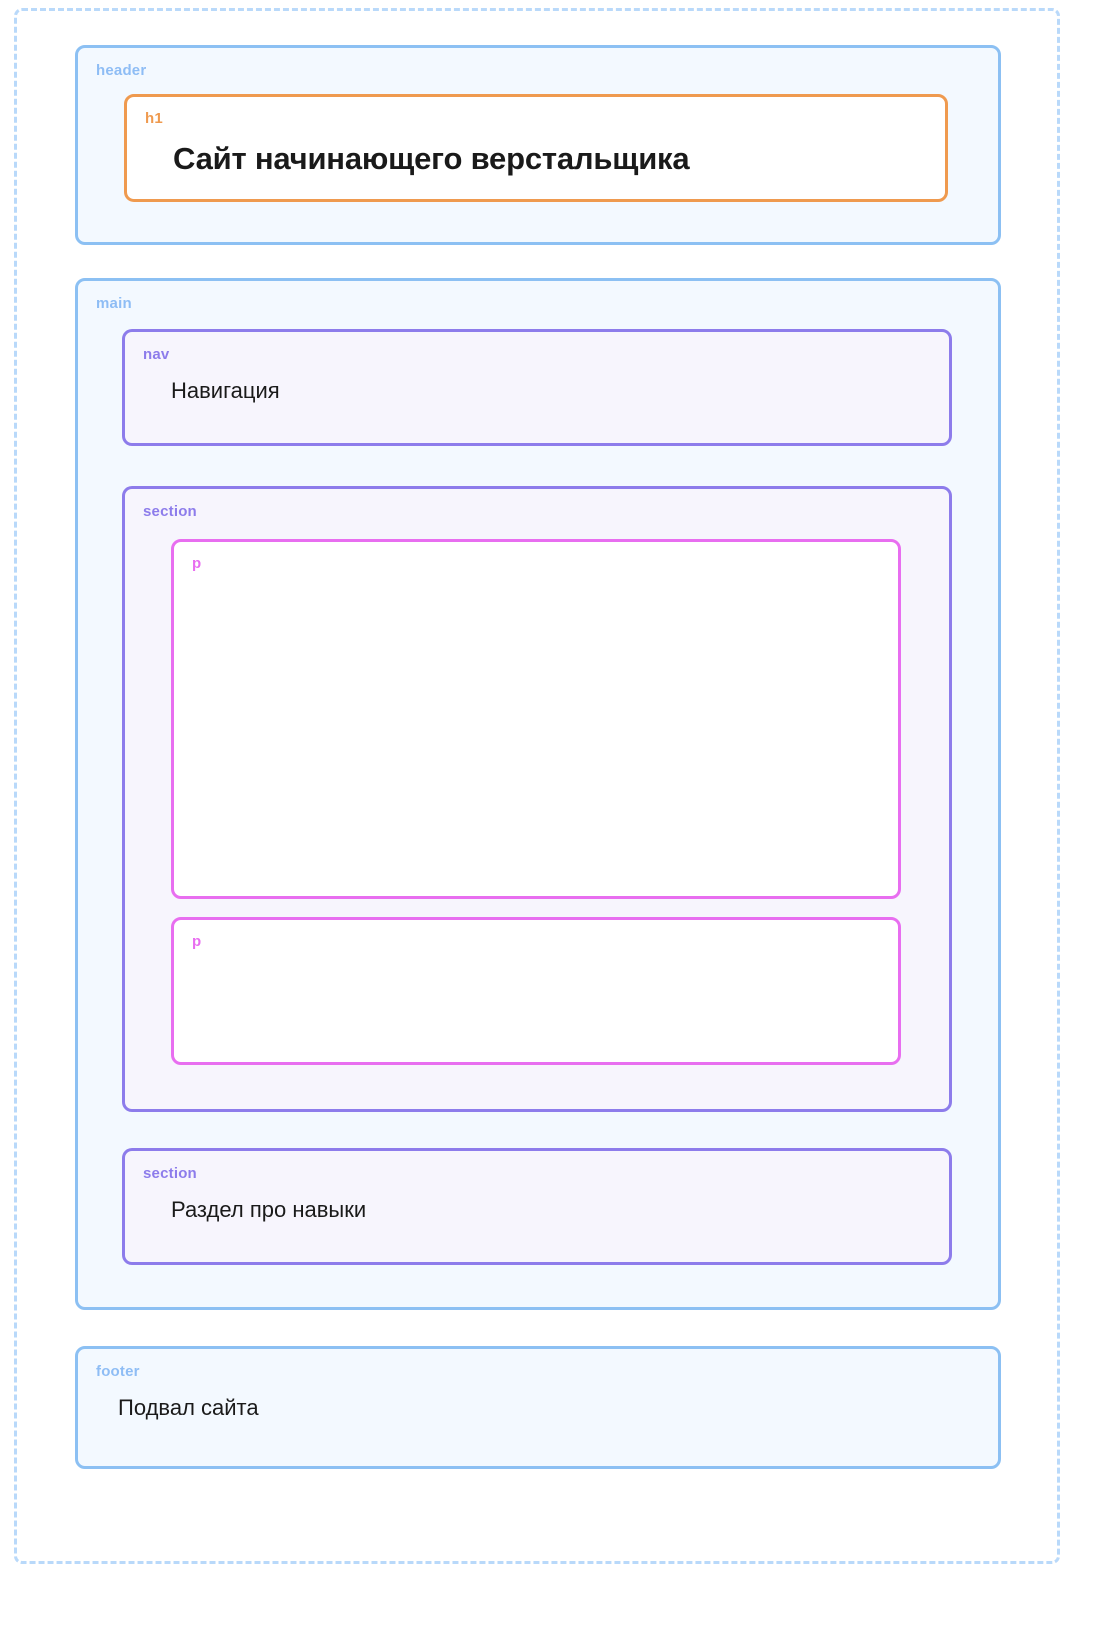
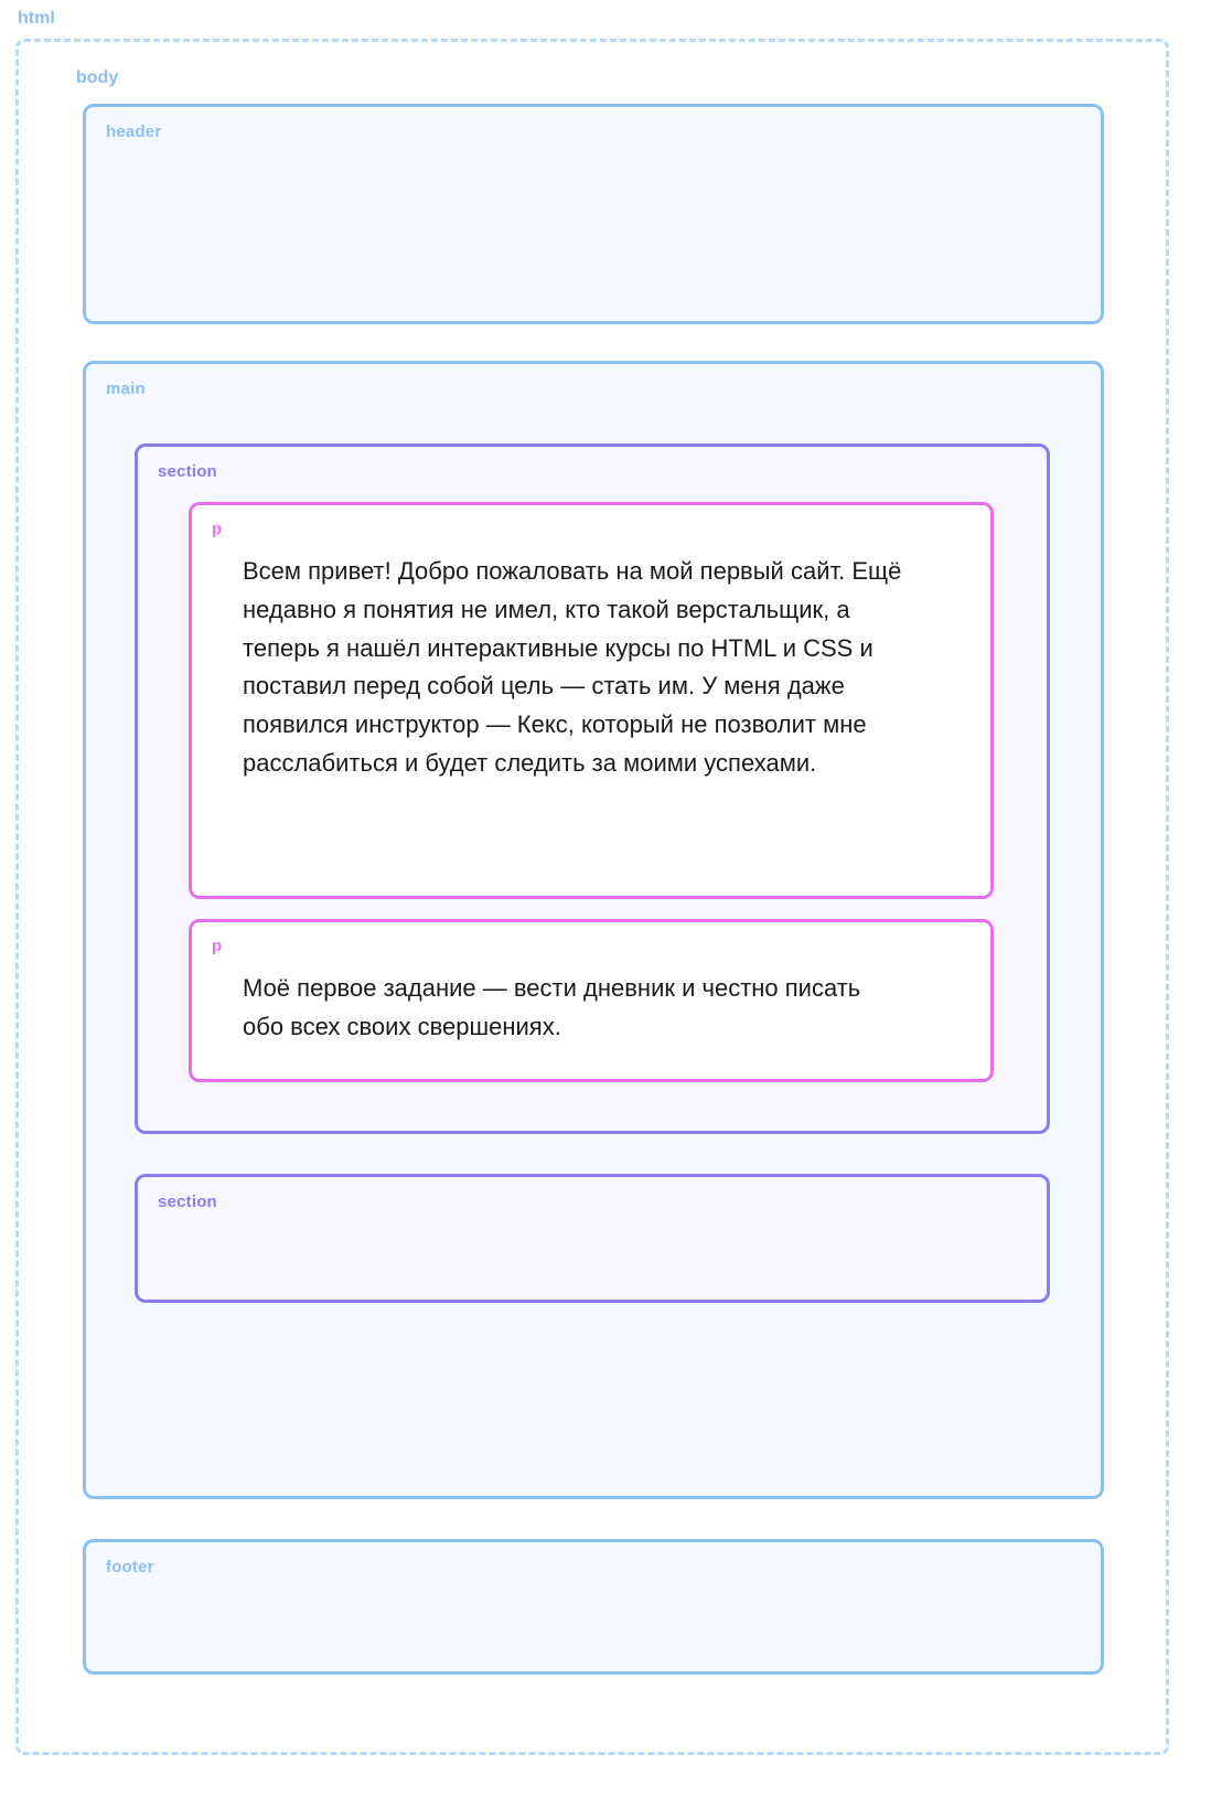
+ html
+ body
  header
- h1
- Сайт начинающего верстальщика
  main
- nav
- Навигация
  section
  p
+ Всем привет! Добро пожаловать на мой первый сайт. Ещё недавно я понятия не имел, кто такой верстальщик, а теперь я нашёл интерактивные курсы по HTML и CSS и поставил перед собой цель — стать им. У меня даже появился инструктор — Кекс, который не позволит мне расслабиться и будет следить за моими успехами.
  p
+ Моё первое задание — вести дневник и честно писать обо всех своих свершениях.
  section
- Раздел про навыки
  footer
- Подвал сайта
